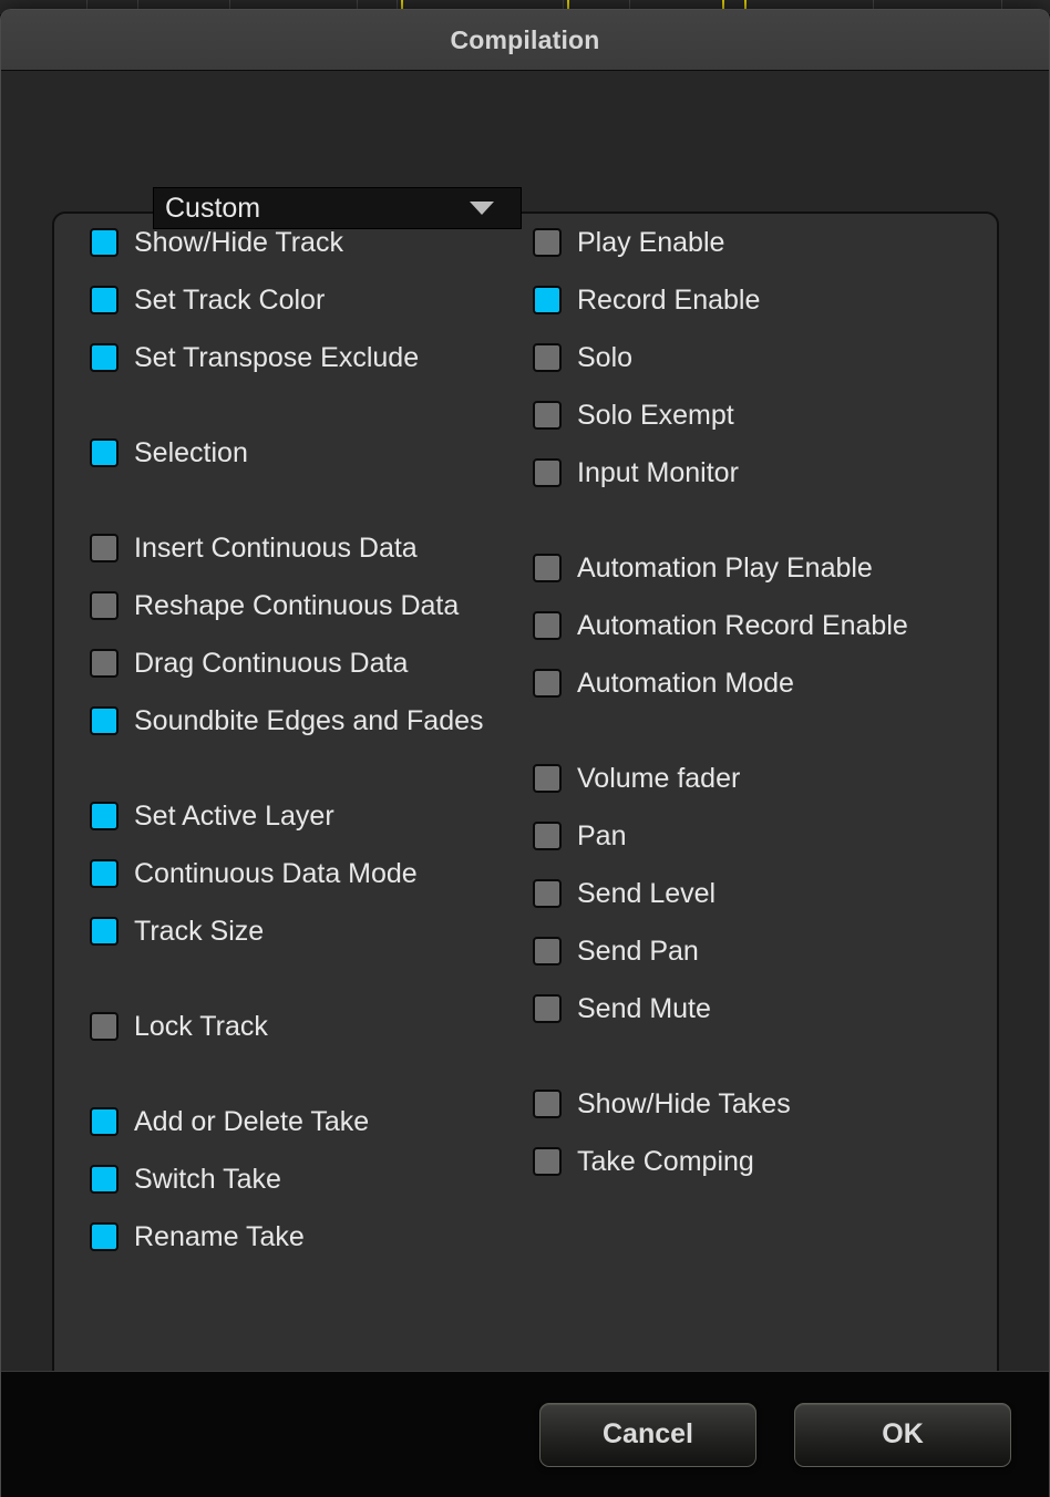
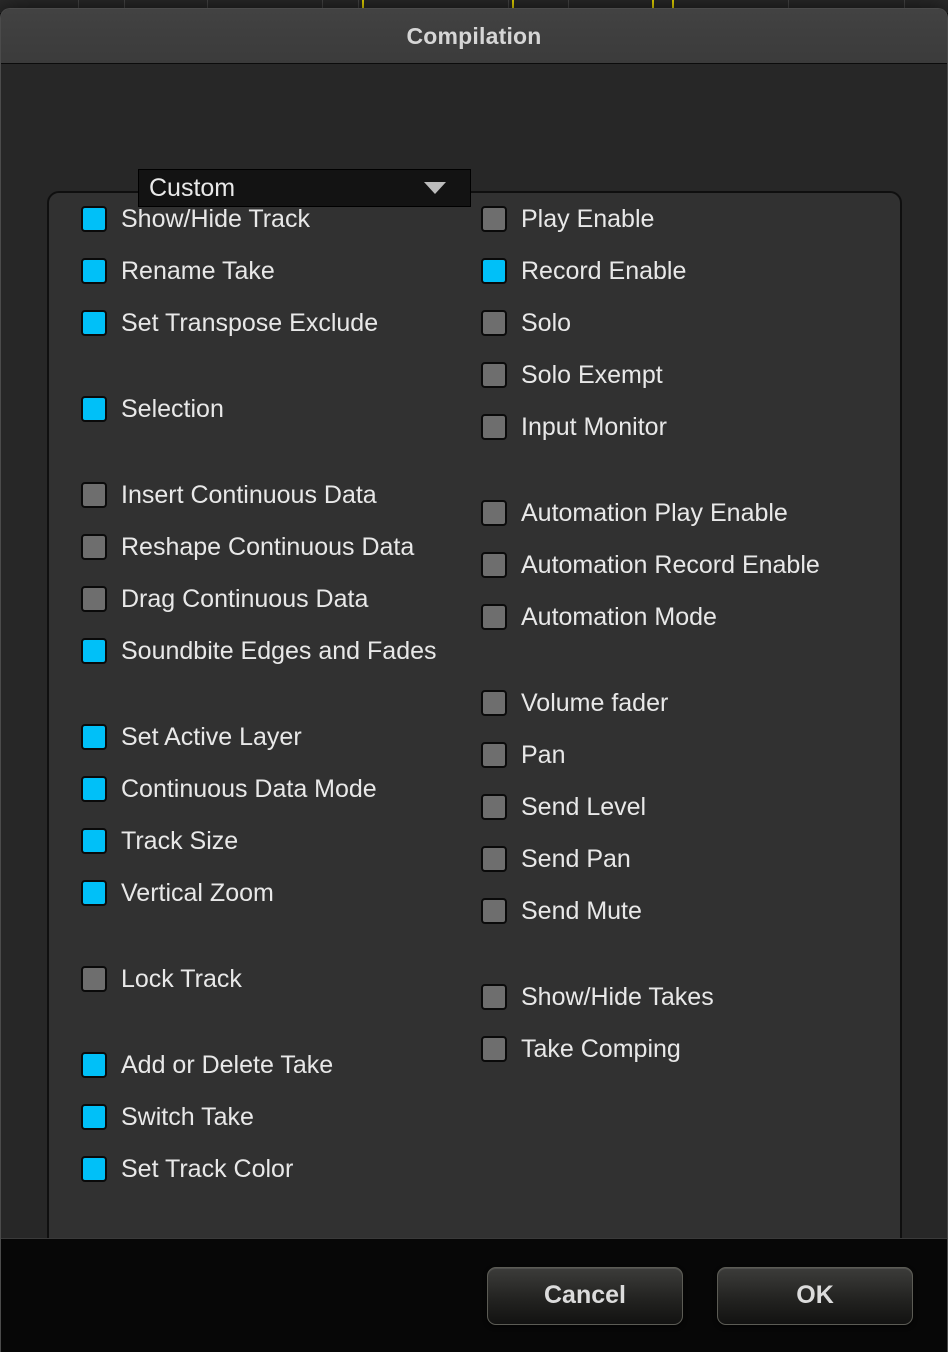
  Compilation
  Custom
  Show/Hide Track
- Set Track Color
+ Rename Take
  Set Transpose Exclude
  Selection
  Insert Continuous Data
  Reshape Continuous Data
  Drag Continuous Data
  Soundbite Edges and Fades
  Set Active Layer
  Continuous Data Mode
  Track Size
+ Vertical Zoom
  Lock Track
  Add or Delete Take
  Switch Take
- Rename Take
+ Set Track Color
  Play Enable
  Record Enable
  Solo
  Solo Exempt
  Input Monitor
  Automation Play Enable
  Automation Record Enable
  Automation Mode
  Volume fader
  Pan
  Send Level
  Send Pan
  Send Mute
  Show/Hide Takes
  Take Comping
  Cancel
  OK
